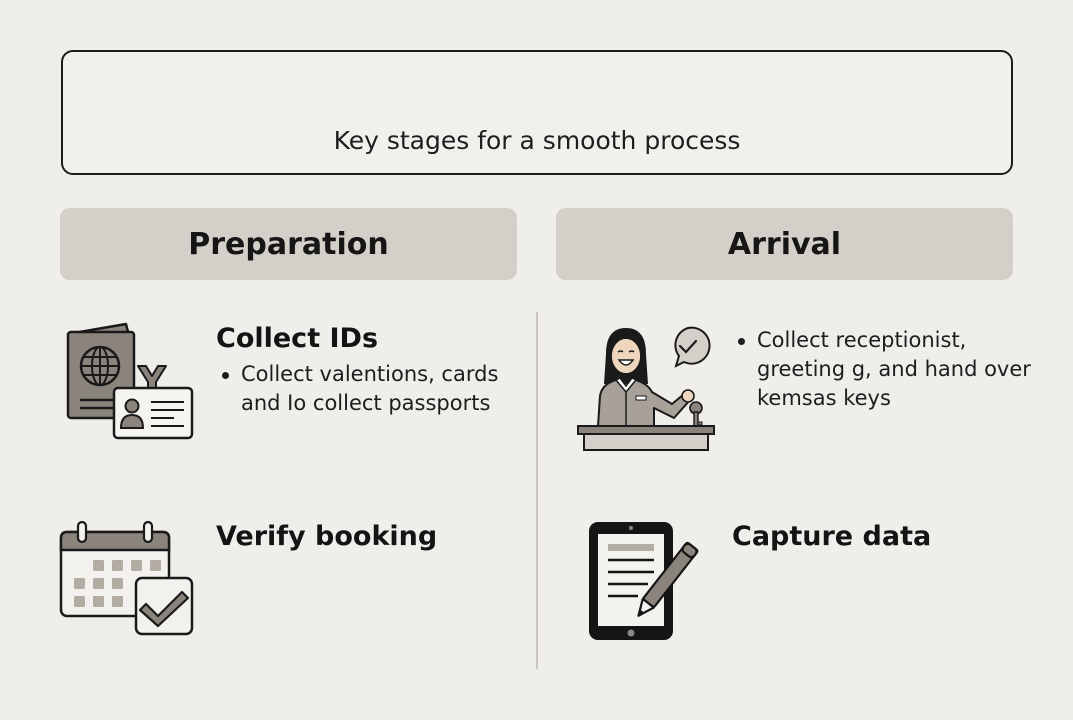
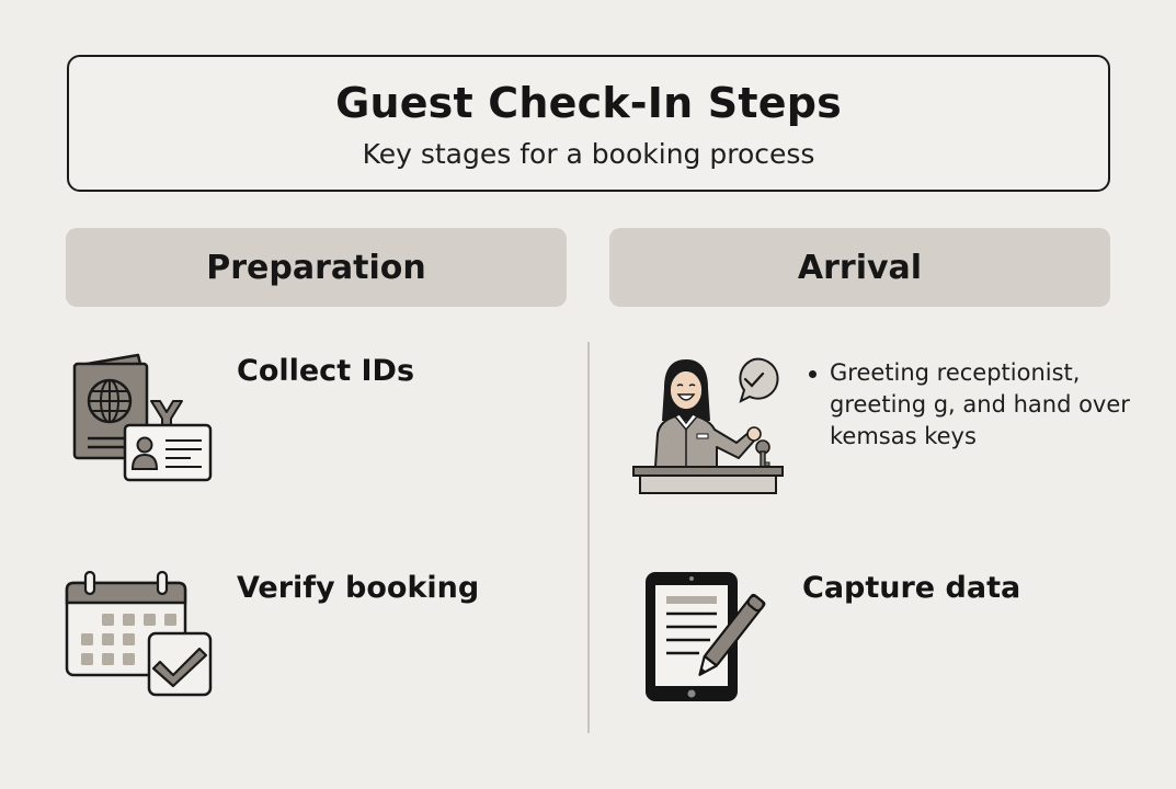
+ Guest Check-In Steps
- Key stages for a smooth process
+ Key stages for a booking process
  Preparation
  Arrival
  Collect IDs
- Collect valentions, cards and Io collect passports
  Verify booking
- Collect receptionist, greeting g, and hand over kemsas keys
+ Greeting receptionist, greeting g, and hand over kemsas keys
  Capture data
